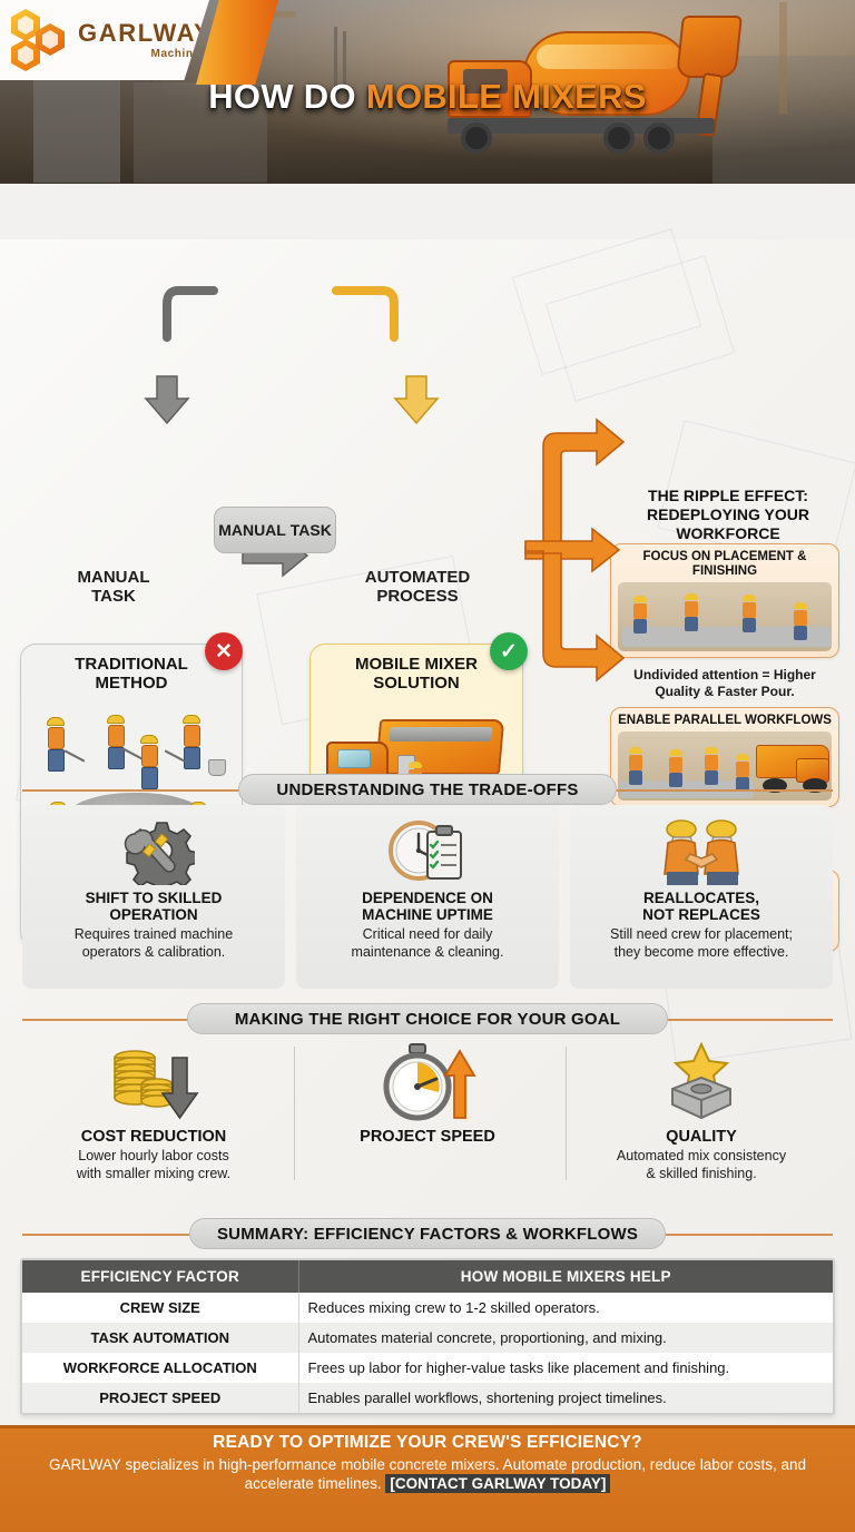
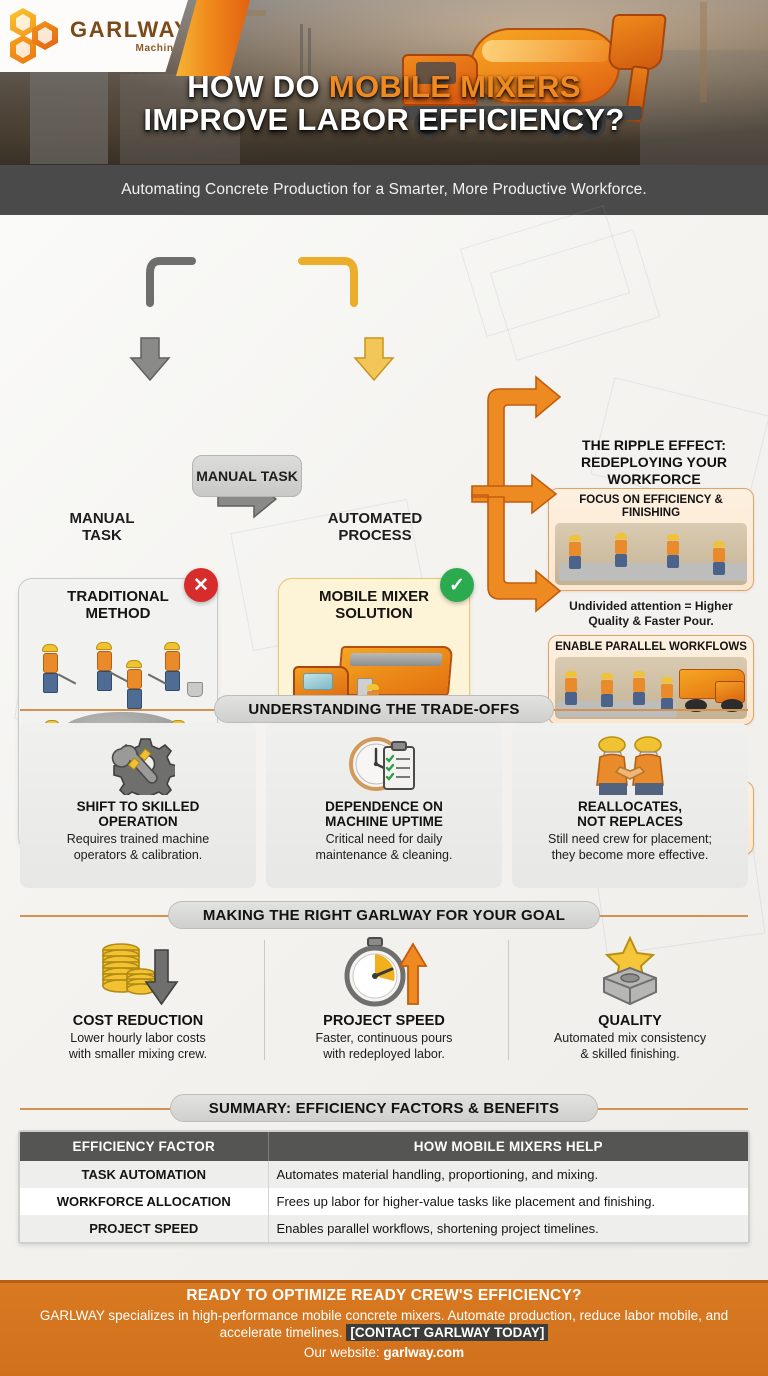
  HOW DO MOBILE MIXERS
+ IMPROVE LABOR EFFICIENCY?
  GARLWA
+ Automating Concrete Production for a Smarter, More Productive Workforce.
  MANUAL
  TASK
  MANUAL
  TASK
  AUTOMATED
  PROCESS
  ✕
  ✓
  TRADITIONAL
  METHOD
  MOBILE MIXER
  SOLUTION
  THE RIPPLE EFFECT:
  REDEPLOYING YOUR
  WORKFORCE
- FOCUS ON PLACEMENT & FINISHING
+ FOCUS ON EFFICIENCY & FINISHING
  Undivided attention = Higher
  Quality & Faster Pour.
  ENABLE PARALLEL WORKFLOWS
  UNDERSTANDING THE TRADE-OFFS
  SHIFT TO SKILLED
  OPERATION
  Requires trained machine
  operators & calibration.
  DEPENDENCE ON
  MACHINE UPTIME
  Critical need for daily
  maintenance & cleaning.
  REALLOCATES,
  NOT REPLACES
  Still need crew for placement;
  they become more effective.
- MAKING THE RIGHT CHOICE FOR YOUR GOAL
+ MAKING THE RIGHT GARLWAY FOR YOUR GOAL
  COST REDUCTION
  Lower hourly labor costs
  with smaller mixing crew.
  PROJECT SPEED
+ Faster, continuous pours
+ with redeployed labor.
  QUALITY
  Automated mix consistency
  & skilled finishing.
- SUMMARY: EFFICIENCY FACTORS & WORKFLOWS
+ SUMMARY: EFFICIENCY FACTORS & BENEFITS
  EFFICIENCY FACTOR	HOW MOBILE MIXERS HELP
- CREW SIZE	Reduces mixing crew to 1-2 skilled operators.
- TASK AUTOMATION	Automates material concrete, proportioning, and mixing.
+ TASK AUTOMATION	Automates material handling, proportioning, and mixing.
  WORKFORCE ALLOCATION	Frees up labor for higher-value tasks like placement and finishing.
  PROJECT SPEED	Enables parallel workflows, shortening project timelines.
- READY TO OPTIMIZE YOUR CREW'S EFFICIENCY?
+ READY TO OPTIMIZE READY CREW'S EFFICIENCY?
- GARLWAY specializes in high-performance mobile concrete mixers. Automate production, reduce labor costs, and accelerate timelines. [CONTACT GARLWAY TODAY]
+ GARLWAY specializes in high-performance mobile concrete mixers. Automate production, reduce labor mobile, and accelerate timelines. [CONTACT GARLWAY TODAY]
+ Our website: garlway.com
